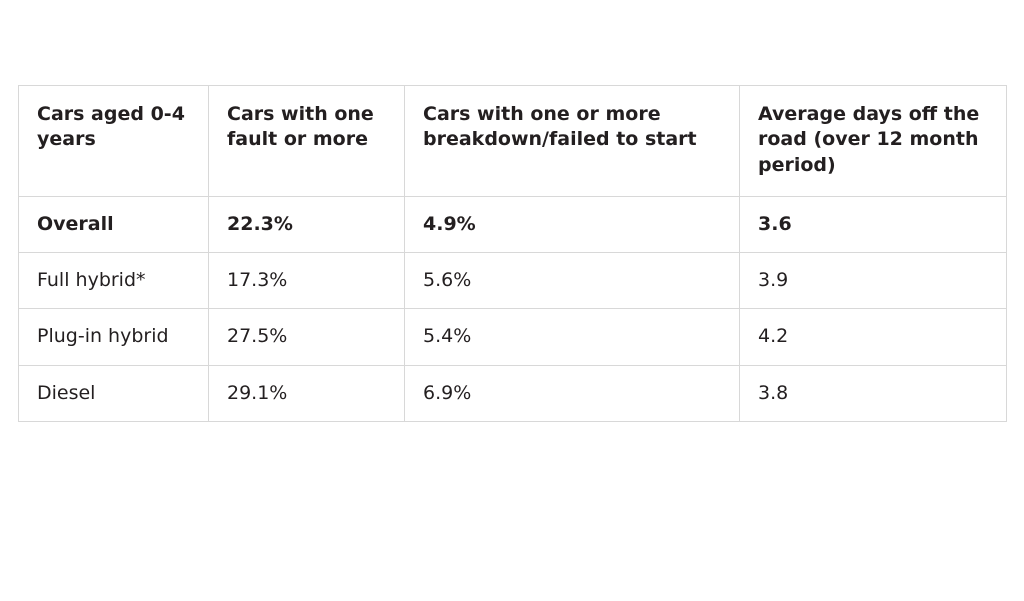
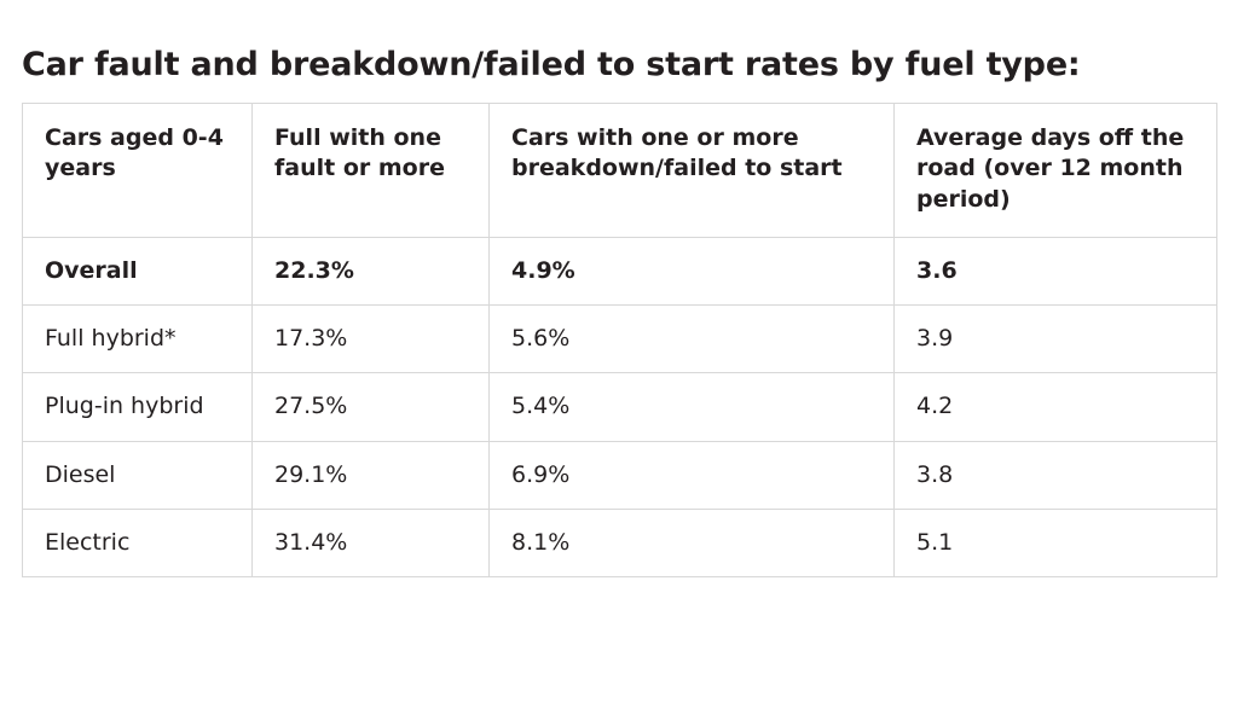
+ Car fault and breakdown/failed to start rates by fuel type:
- Cars aged 0-4 years	Cars with one fault or more	Cars with one or more breakdown/failed to start	Average days off the road (over 12 month period)
+ Cars aged 0-4 years	Full with one fault or more	Cars with one or more breakdown/failed to start	Average days off the road (over 12 month period)
  Overall	22.3%	4.9%	3.6
  Full hybrid*	17.3%	5.6%	3.9
  Plug-in hybrid	27.5%	5.4%	4.2
  Diesel	29.1%	6.9%	3.8
+ Electric	31.4%	8.1%	5.1
